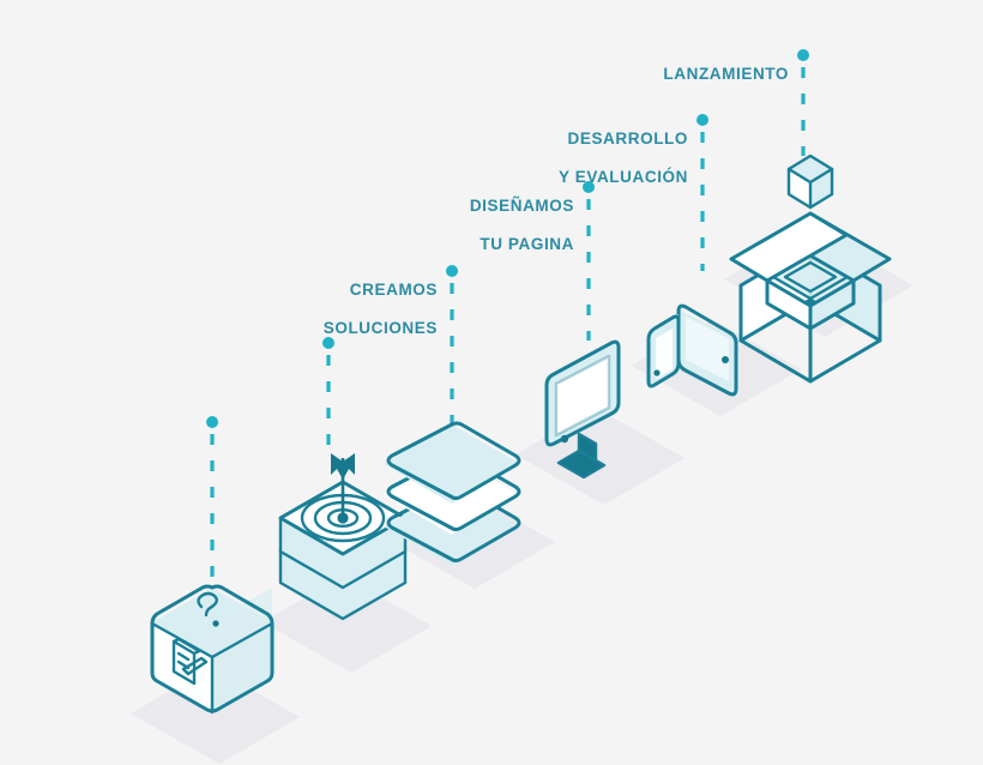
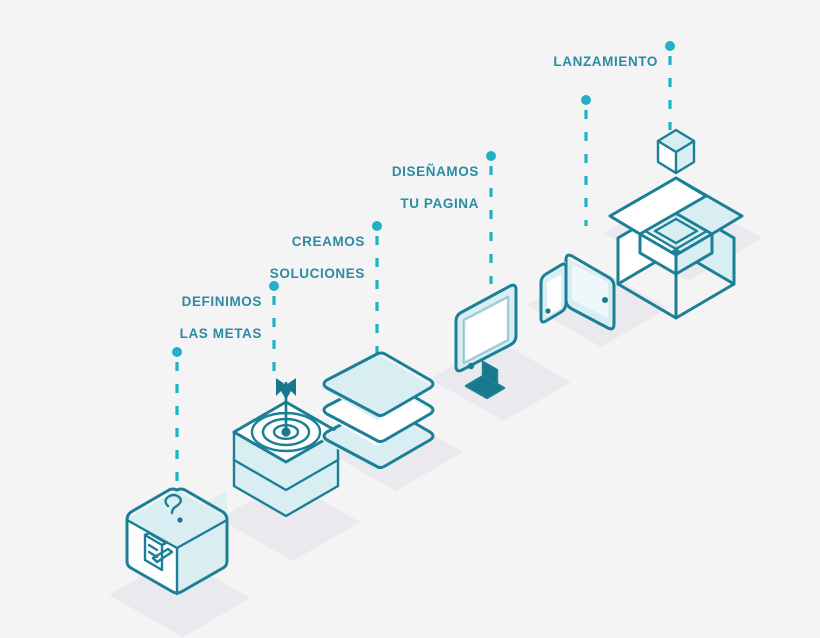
+ DEFINIMOS
+ LAS METAS
  CREAMOS
  SOLUCIONES
  DISEÑAMOS
  TU PAGINA
- DESARROLLO
- Y EVALUACIÓN
  LANZAMIENTO
